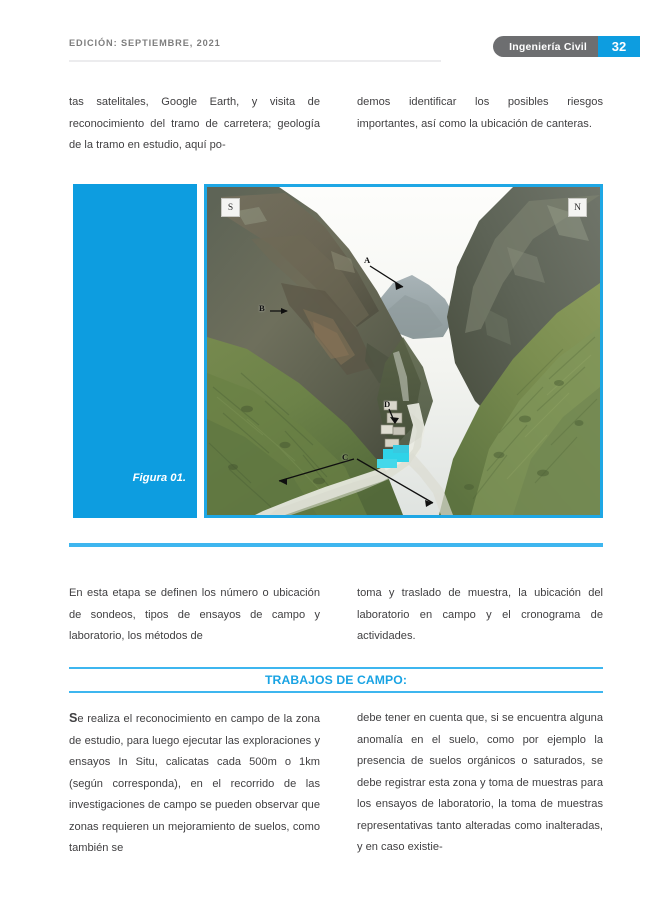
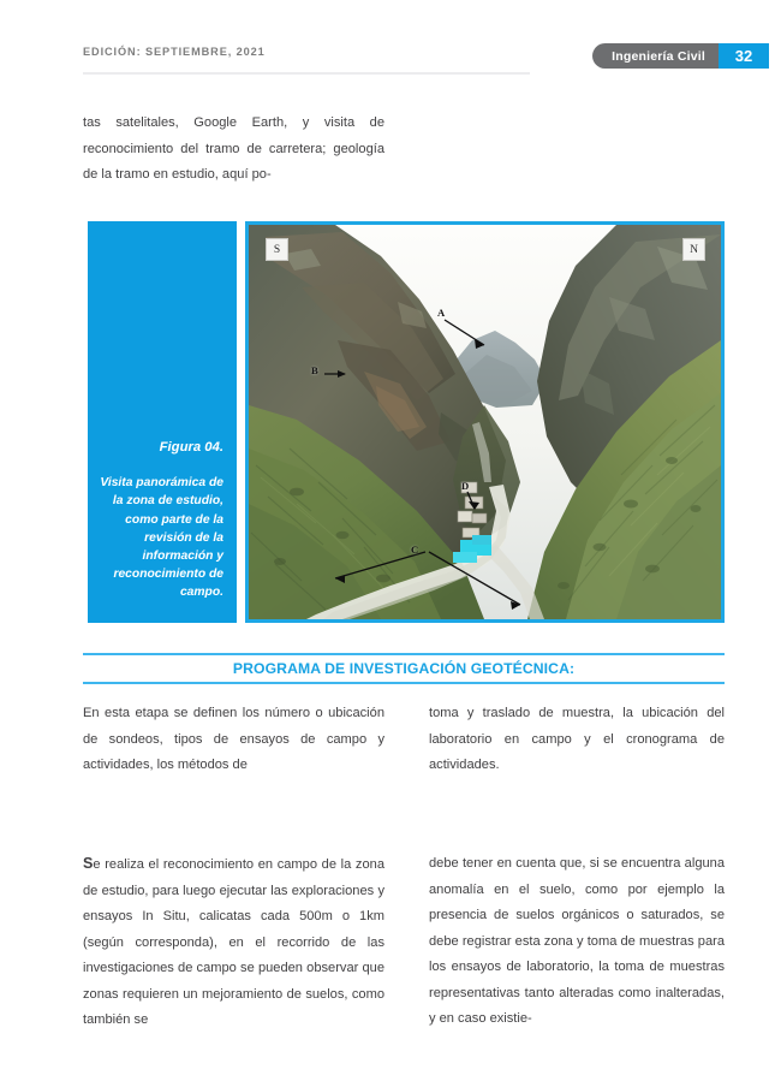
  EDICIÓN: SEPTIEMBRE, 2021
  Ingeniería Civil
  32
  tas satelitales, Google Earth, y visita de reconocimiento del tramo de carretera; geología de la tramo en estudio, aquí po-
- demos identificar los posibles riesgos importantes, así como la ubicación de canteras.
- Figura 01.
+ Figura 04.
+ Visita panorámica de la zona de estudio, como parte de la revisión de la información y reconocimiento de campo.
  S
  N
  A
  B
  C
  D
+ PROGRAMA DE INVESTIGACIÓN GEOTÉCNICA:
- En esta etapa se definen los número o ubicación de sondeos, tipos de ensayos de campo y laboratorio, los métodos de
+ En esta etapa se definen los número o ubicación de sondeos, tipos de ensayos de campo y actividades, los métodos de
  toma y traslado de muestra, la ubicación del laboratorio en campo y el cronograma de actividades.
- TRABAJOS DE CAMPO:
  Se realiza el reconocimiento en campo de la zona de estudio, para luego ejecutar las exploraciones y ensayos In Situ, calicatas cada 500m o 1km (según corresponda), en el recorrido de las investigaciones de campo se pueden observar que zonas requieren un mejoramiento de suelos, como también se
  debe tener en cuenta que, si se encuentra alguna anomalía en el suelo, como por ejemplo la presencia de suelos orgánicos o saturados, se debe registrar esta zona y toma de muestras para los ensayos de laboratorio, la toma de muestras representativas tanto alteradas como inalteradas, y en caso existie-
